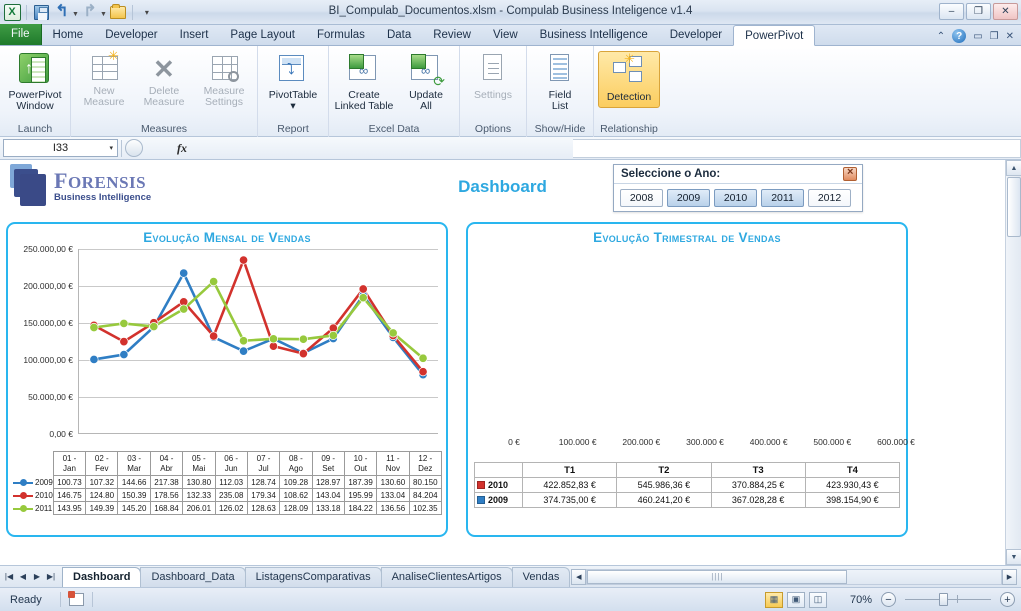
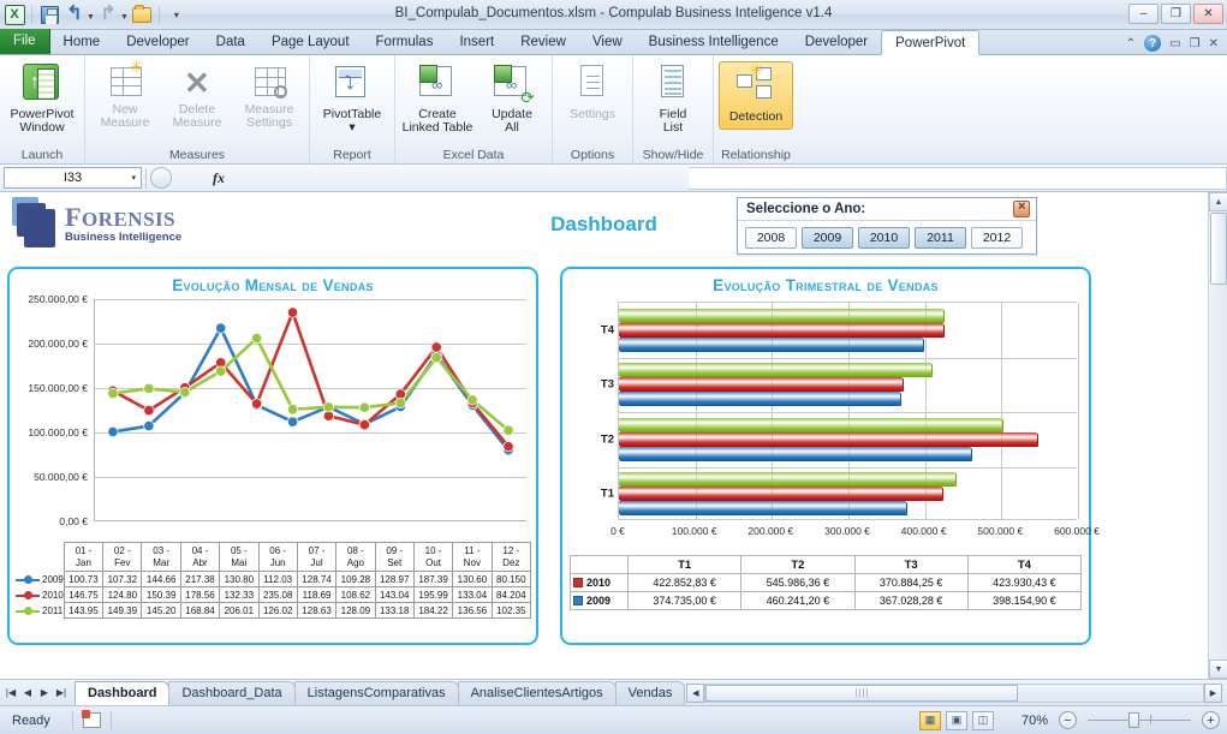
  X
  ↰
  ↱
  ▾
  BI_Compulab_Documentos.xlsm - Compulab Business Inteligence v1.4
  –
  ❐
  ✕
  File
  Home
  Developer
- Insert
+ Data
  Page Layout
  Formulas
- Data
+ Insert
  Review
  View
  Business Intelligence
  Developer
  PowerPivot
  ⌃
  ?
  ▭
  ❐
  ✕
  PowerPivot
  Window
  Launch
  ✳
  New
  Measure
  ✕
  Delete
  Measure
  Measure
  Settings
  Measures
  PivotTable
  ▾
  Report
  Create
  Linked Table
  ⟳
  Update
  All
  Excel Data
  Settings
  Options
  Field
  List
  Show/Hide
  ✳
  Detection
  Relationship
  I33
  fx
  FORENSIS
  Business Intelligence
  Dashboard
  Seleccione o Ano:
  2008
  2009
  2010
  2011
  2012
  Evolução Mensal de Vendas
  0,00 €
  50.000,00 €
  100.000,00 €
  150.000,00 €
  200.000,00 €
  250.000,00 €
  	01 -Jan	02 -Fev	03 -Mar	04 -Abr	05 -Mai	06 -Jun	07 -Jul	08 -Ago	09 -Set	10 -Out	11 -Nov	12 -Dez
  2009	100.73	107.32	144.66	217.38	130.80	112.03	128.74	109.28	128.97	187.39	130.60	80.150
- 2010	146.75	124.80	150.39	178.56	132.33	235.08	179.34	108.62	143.04	195.99	133.04	84.204
+ 2010	146.75	124.80	150.39	178.56	132.33	235.08	118.69	108.62	143.04	195.99	133.04	84.204
  2011	143.95	149.39	145.20	168.84	206.01	126.02	128.63	128.09	133.18	184.22	136.56	102.35
  Evolução Trimestral de Vendas
+ T1
+ T2
+ T3
+ T4
  0 €
  100.000 €
  200.000 €
  300.000 €
  400.000 €
  500.000 €
  600.000 €
  	T1	T2	T3	T4
  2010	422.852,83 €	545.986,36 €	370.884,25 €	423.930,43 €
  2009	374.735,00 €	460.241,20 €	367.028,28 €	398.154,90 €
  |◀
  ◀
  ▶
  ▶|
  Dashboard
  Dashboard_Data
  ListagensComparativas
  AnaliseClientesArtigos
  Vendas
  ||||
  Ready
  ▦
  ▣
  ◫
  70%
  −
  +
